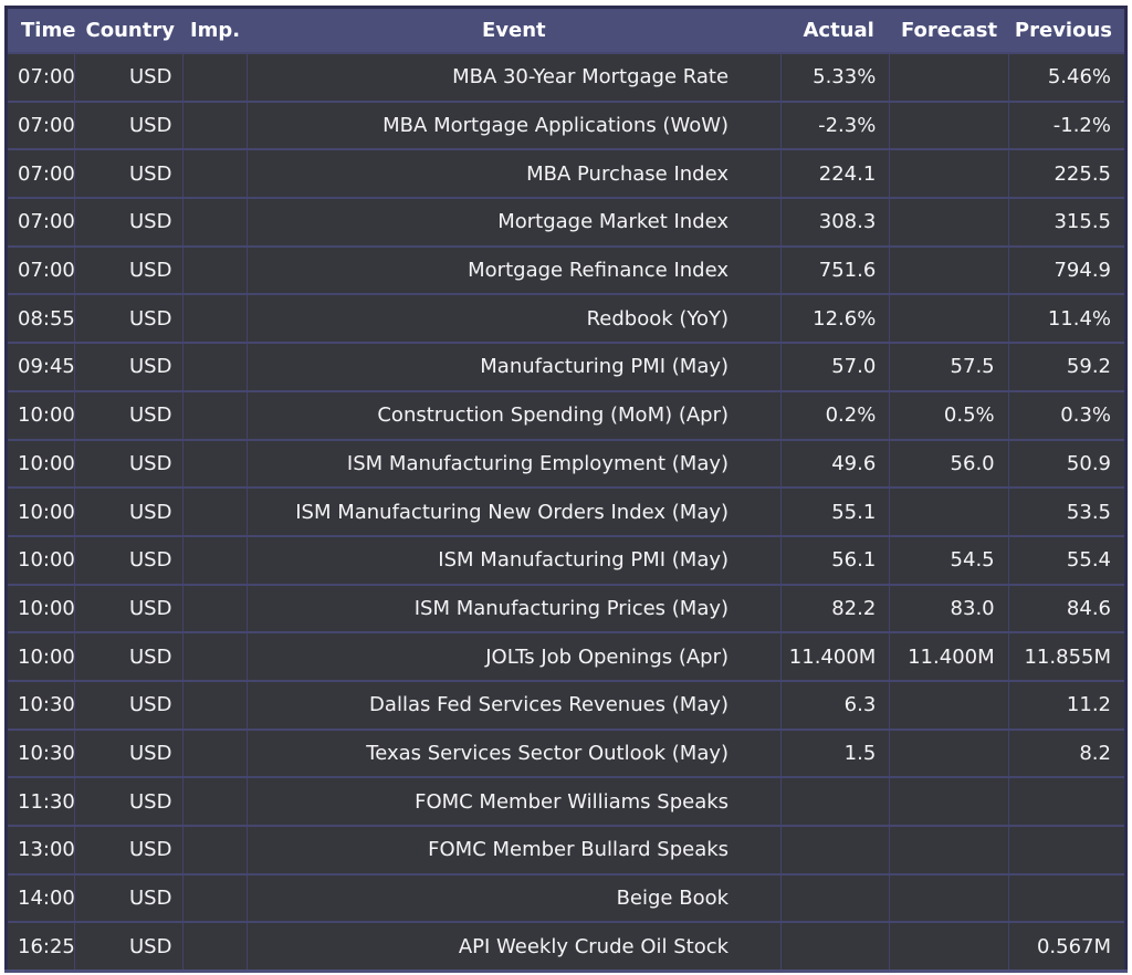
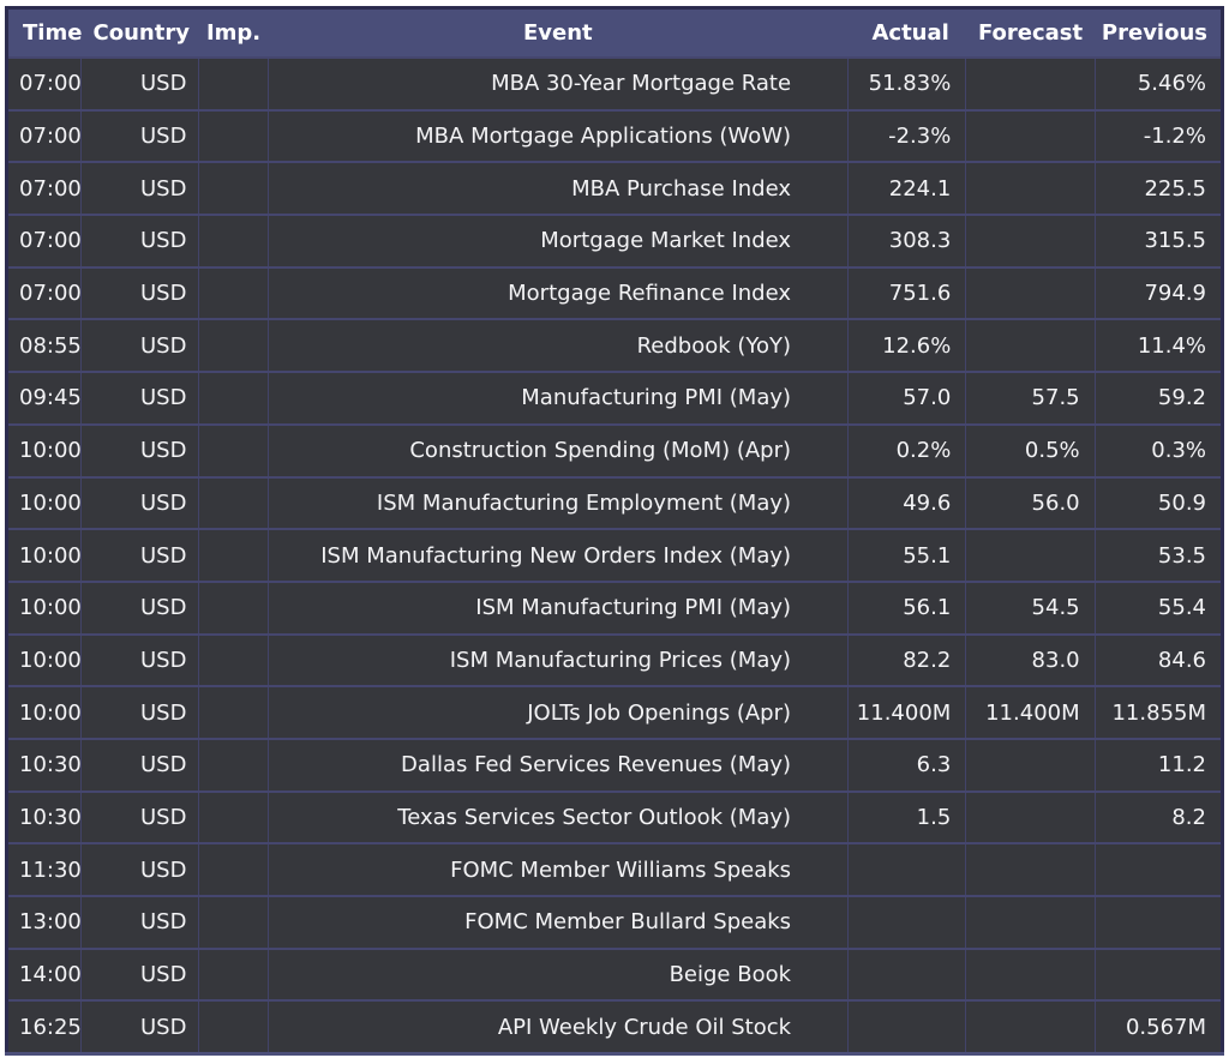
  Time	Country	Imp.	Event	Actual	Forecast	Previous
- 07:00	USD		MBA 30-Year Mortgage Rate	5.33%		5.46%
+ 07:00	USD		MBA 30-Year Mortgage Rate	51.83%		5.46%
  07:00	USD		MBA Mortgage Applications (WoW)	-2.3%		-1.2%
  07:00	USD		MBA Purchase Index	224.1		225.5
  07:00	USD		Mortgage Market Index	308.3		315.5
  07:00	USD		Mortgage Refinance Index	751.6		794.9
  08:55	USD		Redbook (YoY)	12.6%		11.4%
  09:45	USD		Manufacturing PMI (May)	57.0	57.5	59.2
  10:00	USD		Construction Spending (MoM) (Apr)	0.2%	0.5%	0.3%
  10:00	USD		ISM Manufacturing Employment (May)	49.6	56.0	50.9
  10:00	USD		ISM Manufacturing New Orders Index (May)	55.1		53.5
  10:00	USD		ISM Manufacturing PMI (May)	56.1	54.5	55.4
  10:00	USD		ISM Manufacturing Prices (May)	82.2	83.0	84.6
  10:00	USD		JOLTs Job Openings (Apr)	11.400M	11.400M	11.855M
  10:30	USD		Dallas Fed Services Revenues (May)	6.3		11.2
  10:30	USD		Texas Services Sector Outlook (May)	1.5		8.2
  11:30	USD		FOMC Member Williams Speaks
  13:00	USD		FOMC Member Bullard Speaks
  14:00	USD		Beige Book
  16:25	USD		API Weekly Crude Oil Stock			0.567M
